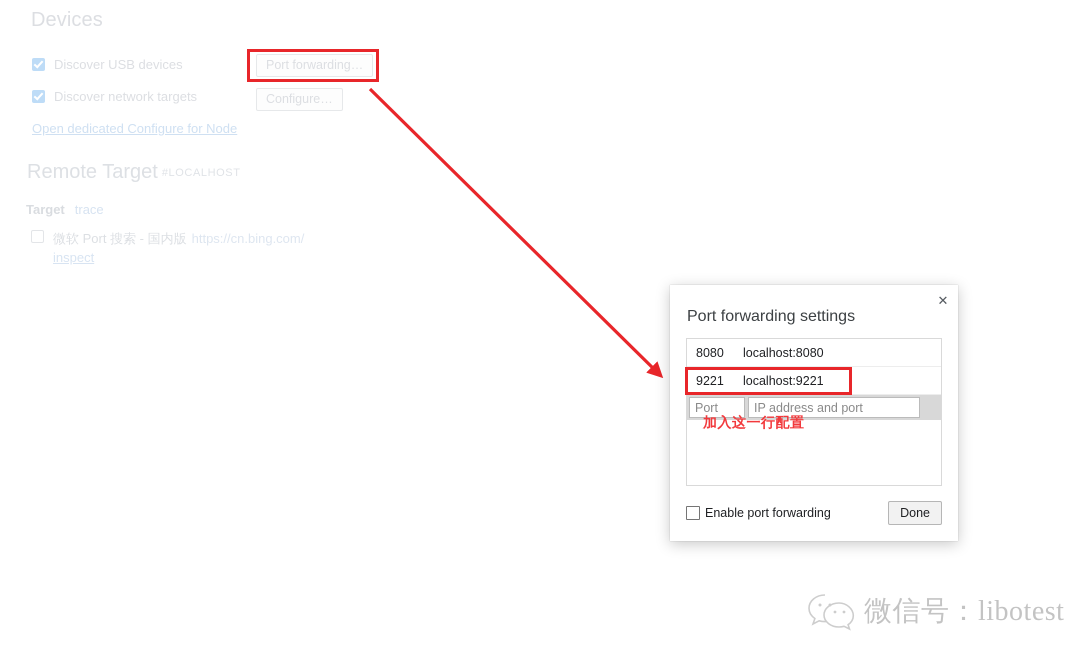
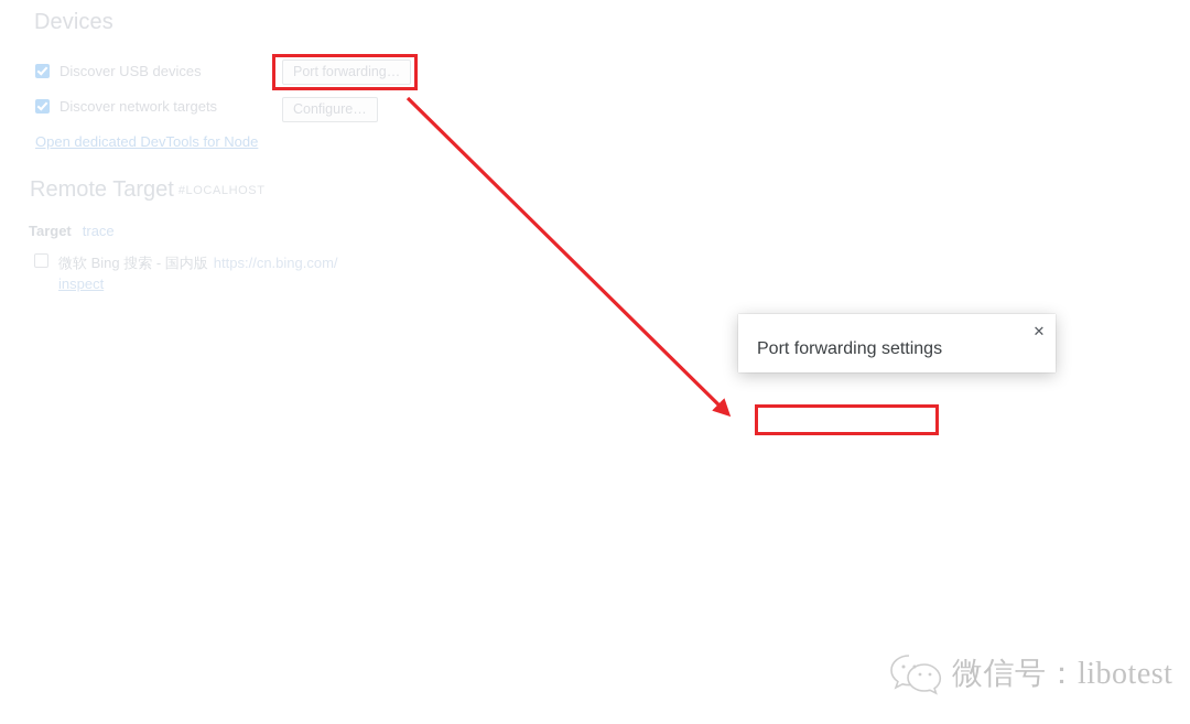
  Devices
  Discover USB devices
  Discover network targets
  Port forwarding…
  Configure…
- Open dedicated Configure for Node
+ Open dedicated DevTools for Node
  Remote Target #LOCALHOST
  Target trace
- 微软 Port 搜索 - 国内版
+ 微软 Bing 搜索 - 国内版
  https://cn.bing.com/
  inspect
  ✕
  Port forwarding settings
- 8080
- localhost:8080
- 9221
- localhost:9221
- Port
- IP address and port
- 加入这一行配置
- Enable port forwarding
- Done
  微信号：libotest
